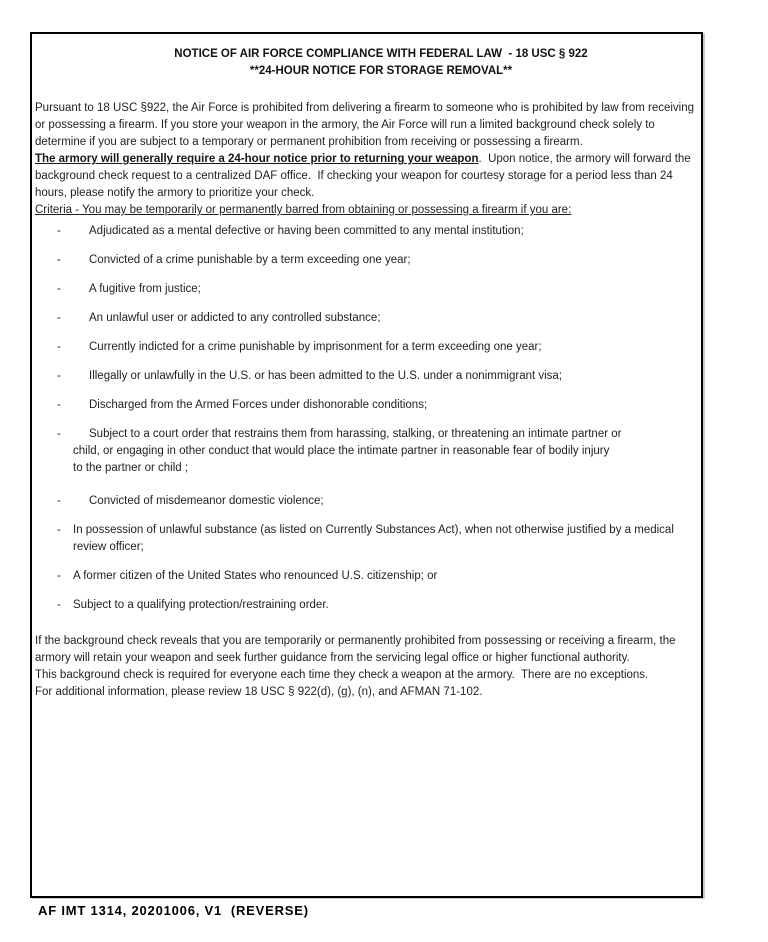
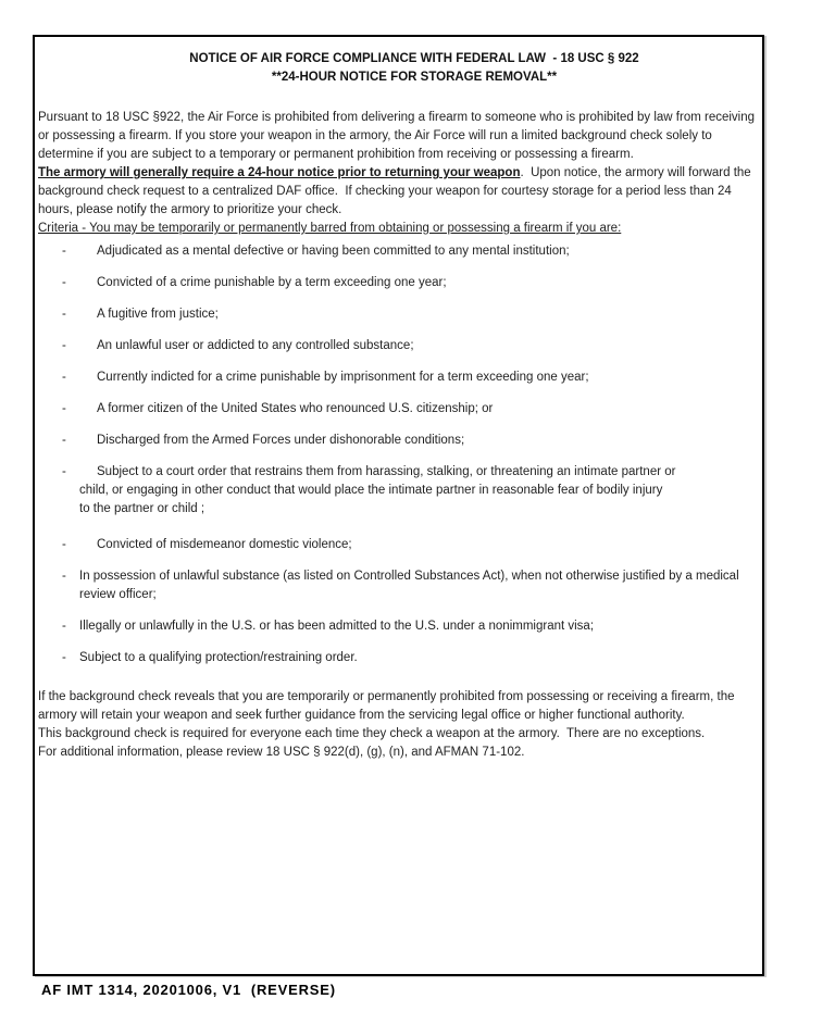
  NOTICE OF AIR FORCE COMPLIANCE WITH FEDERAL LAW - 18 USC § 922
  **24-HOUR NOTICE FOR STORAGE REMOVAL**
  Pursuant to 18 USC §922, the Air Force is prohibited from delivering a firearm to someone who is prohibited by law from receiving or possessing a firearm. If you store your weapon in the armory, the Air Force will run a limited background check solely to determine if you are subject to a temporary or permanent prohibition from receiving or possessing a firearm.
  The armory will generally require a 24-hour notice prior to returning your weapon. Upon notice, the armory will forward the background check request to a centralized DAF office. If checking your weapon for courtesy storage for a period less than 24 hours, please notify the armory to prioritize your check.
  Criteria - You may be temporarily or permanently barred from obtaining or possessing a firearm if you are:
  -
  Adjudicated as a mental defective or having been committed to any mental institution;
  -
  Convicted of a crime punishable by a term exceeding one year;
  -
  A fugitive from justice;
  -
  An unlawful user or addicted to any controlled substance;
  -
  Currently indicted for a crime punishable by imprisonment for a term exceeding one year;
  -
- Illegally or unlawfully in the U.S. or has been admitted to the U.S. under a nonimmigrant visa;
+ A former citizen of the United States who renounced U.S. citizenship; or
  -
  Discharged from the Armed Forces under dishonorable conditions;
  -
  Subject to a court order that restrains them from harassing, stalking, or threatening an intimate partner or
  child, or engaging in other conduct that would place the intimate partner in reasonable fear of bodily injury
  to the partner or child ;
  -
  Convicted of misdemeanor domestic violence;
  -
- In possession of unlawful substance (as listed on Currently Substances Act), when not otherwise justified by a medical review officer;
+ In possession of unlawful substance (as listed on Controlled Substances Act), when not otherwise justified by a medical review officer;
  -
- A former citizen of the United States who renounced U.S. citizenship; or
+ Illegally or unlawfully in the U.S. or has been admitted to the U.S. under a nonimmigrant visa;
  -
  Subject to a qualifying protection/restraining order.
  If the background check reveals that you are temporarily or permanently prohibited from possessing or receiving a firearm, the armory will retain your weapon and seek further guidance from the servicing legal office or higher functional authority.
  This background check is required for everyone each time they check a weapon at the armory. There are no exceptions.
  For additional information, please review 18 USC § 922(d), (g), (n), and AFMAN 71-102.
  AF IMT 1314, 20201006, V1 (REVERSE)
